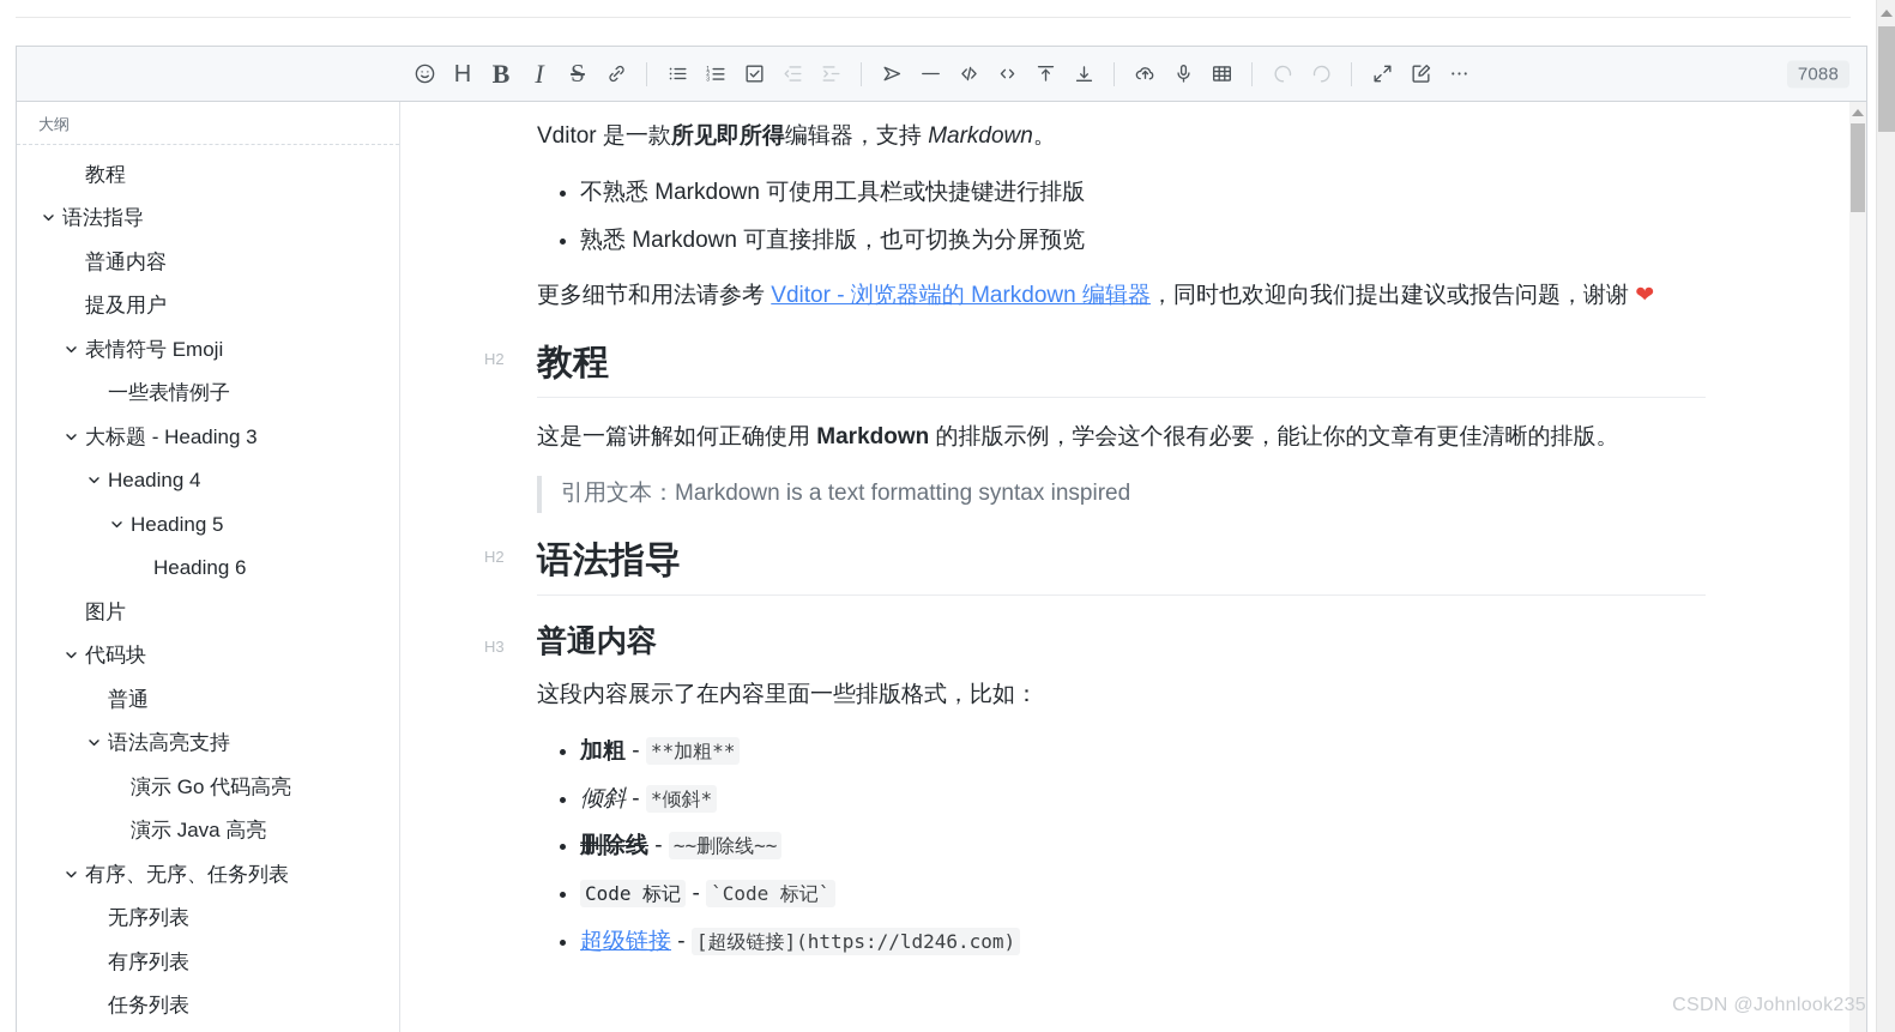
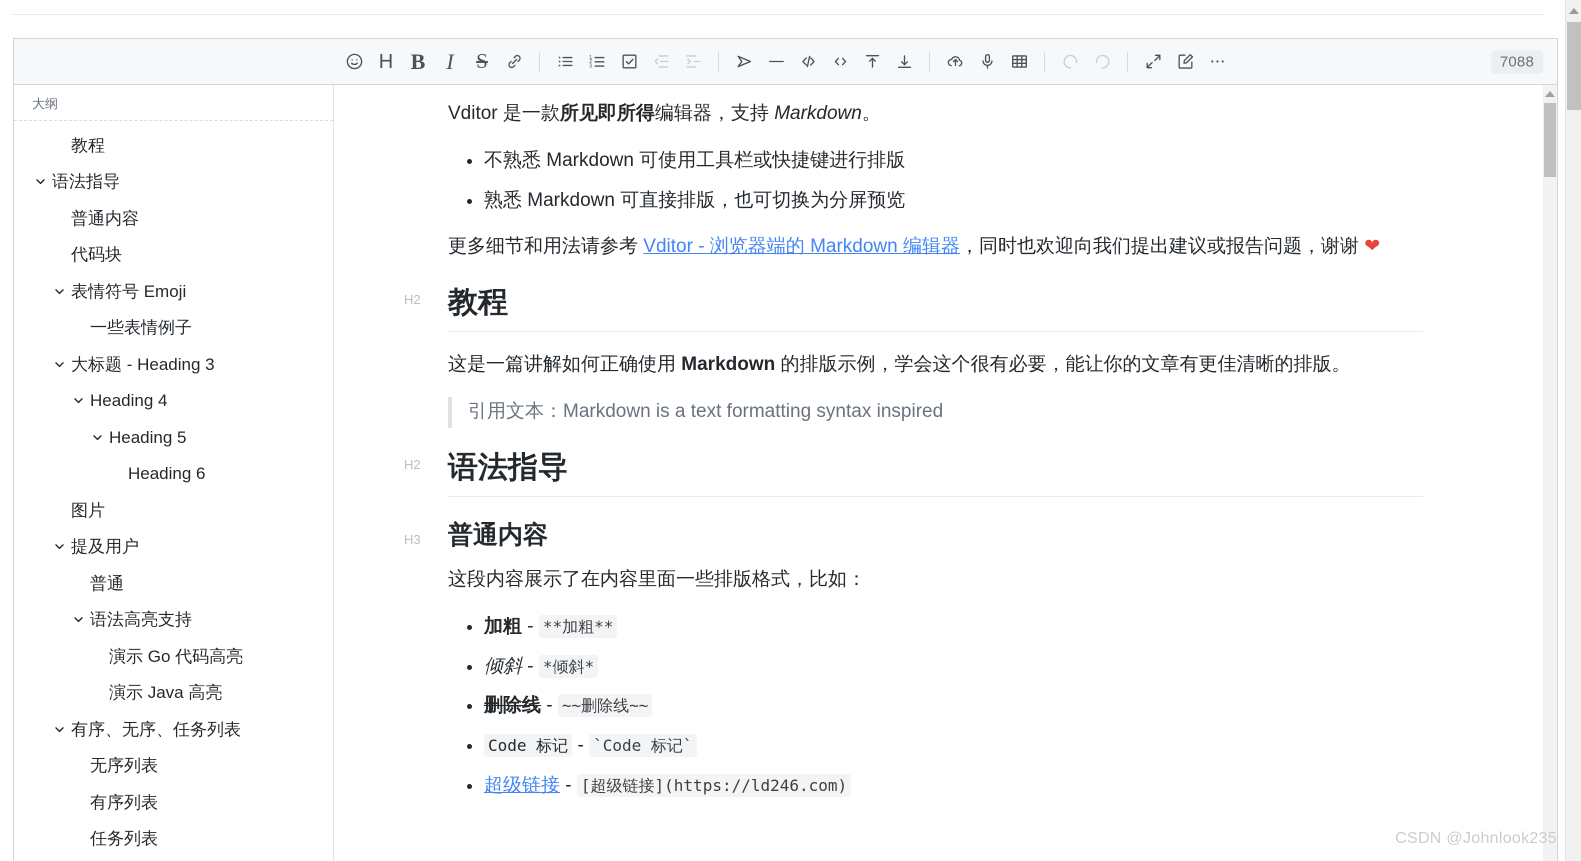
  H
  B
  I
  S
  7088
  大纲
  教程
  语法指导
  普通内容
- 提及用户
+ 代码块
  表情符号 Emoji
  一些表情例子
  大标题 - Heading 3
  Heading 4
  Heading 5
  Heading 6
  图片
- 代码块
+ 提及用户
  普通
  语法高亮支持
  演示 Go 代码高亮
  演示 Java 高亮
  有序、无序、任务列表
  无序列表
  有序列表
  任务列表
  Vditor 是一款所见即所得编辑器，支持 Markdown。
  不熟悉 Markdown 可使用工具栏或快捷键进行排版
  熟悉 Markdown 可直接排版，也可切换为分屏预览
  更多细节和用法请参考 Vditor - 浏览器端的 Markdown 编辑器，同时也欢迎向我们提出建议或报告问题，谢谢 ❤
  H2
  教程
  这是一篇讲解如何正确使用 Markdown 的排版示例，学会这个很有必要，能让你的文章有更佳清晰的排版。
  引用文本：Markdown is a text formatting syntax inspired
  H2
  语法指导
  H3
  普通内容
  这段内容展示了在内容里面一些排版格式，比如：
  加粗 - **加粗**
  倾斜 - *倾斜*
  删除线 - ~~删除线~~
  Code 标记 - `Code 标记`
  超级链接 - [超级链接](https://ld246.com)
  CSDN @Johnlook235
